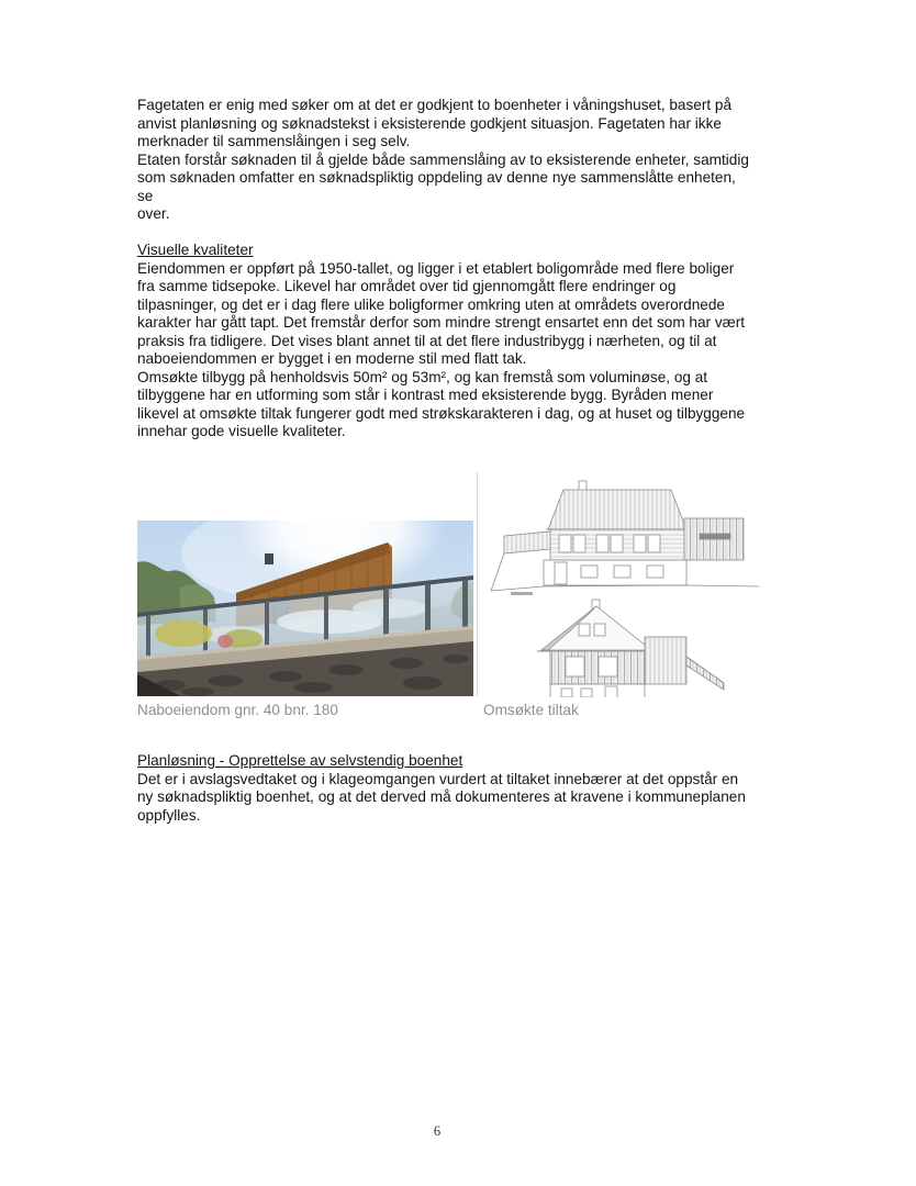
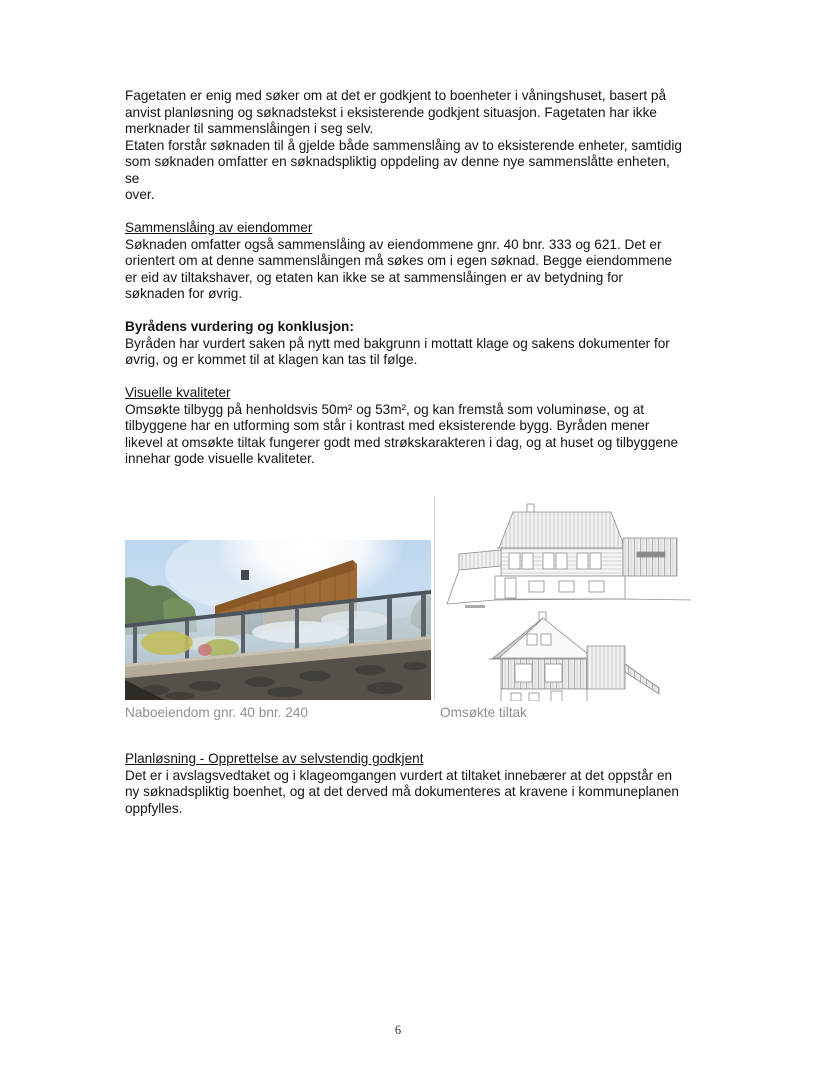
  Fagetaten er enig med søker om at det er godkjent to boenheter i våningshuset, basert på
  anvist planløsning og søknadstekst i eksisterende godkjent situasjon. Fagetaten har ikke
  merknader til sammenslåingen i seg selv.
  Etaten forstår søknaden til å gjelde både sammenslåing av to eksisterende enheter, samtidig
  som søknaden omfatter en søknadspliktig oppdeling av denne nye sammenslåtte enheten,
  se
  over.
+ Sammenslåing av eiendommer
+ Søknaden omfatter også sammenslåing av eiendommene gnr. 40 bnr. 333 og 621. Det er
+ orientert om at denne sammenslåingen må søkes om i egen søknad. Begge eiendommene
+ er eid av tiltakshaver, og etaten kan ikke se at sammenslåingen er av betydning for
+ søknaden for øvrig.
+ Byrådens vurdering og konklusjon:
+ Byråden har vurdert saken på nytt med bakgrunn i mottatt klage og sakens dokumenter for
+ øvrig, og er kommet til at klagen kan tas til følge.
  Visuelle kvaliteter
- Eiendommen er oppført på 1950-tallet, og ligger i et etablert boligområde med flere boliger
- fra samme tidsepoke. Likevel har området over tid gjennomgått flere endringer og
- tilpasninger, og det er i dag flere ulike boligformer omkring uten at områdets overordnede
- karakter har gått tapt. Det fremstår derfor som mindre strengt ensartet enn det som har vært
- praksis fra tidligere. Det vises blant annet til at det flere industribygg i nærheten, og til at
- naboeiendommen er bygget i en moderne stil med flatt tak.
  Omsøkte tilbygg på henholdsvis 50m² og 53m², og kan fremstå som voluminøse, og at
  tilbyggene har en utforming som står i kontrast med eksisterende bygg. Byråden mener
  likevel at omsøkte tiltak fungerer godt med strøkskarakteren i dag, og at huset og tilbyggene
  innehar gode visuelle kvaliteter.
- Naboeiendom gnr. 40 bnr. 180
+ Naboeiendom gnr. 40 bnr. 240
  Omsøkte tiltak
- Planløsning - Opprettelse av selvstendig boenhet
+ Planløsning - Opprettelse av selvstendig godkjent
  Det er i avslagsvedtaket og i klageomgangen vurdert at tiltaket innebærer at det oppstår en
  ny søknadspliktig boenhet, og at det derved må dokumenteres at kravene i kommuneplanen
  oppfylles.
  6
